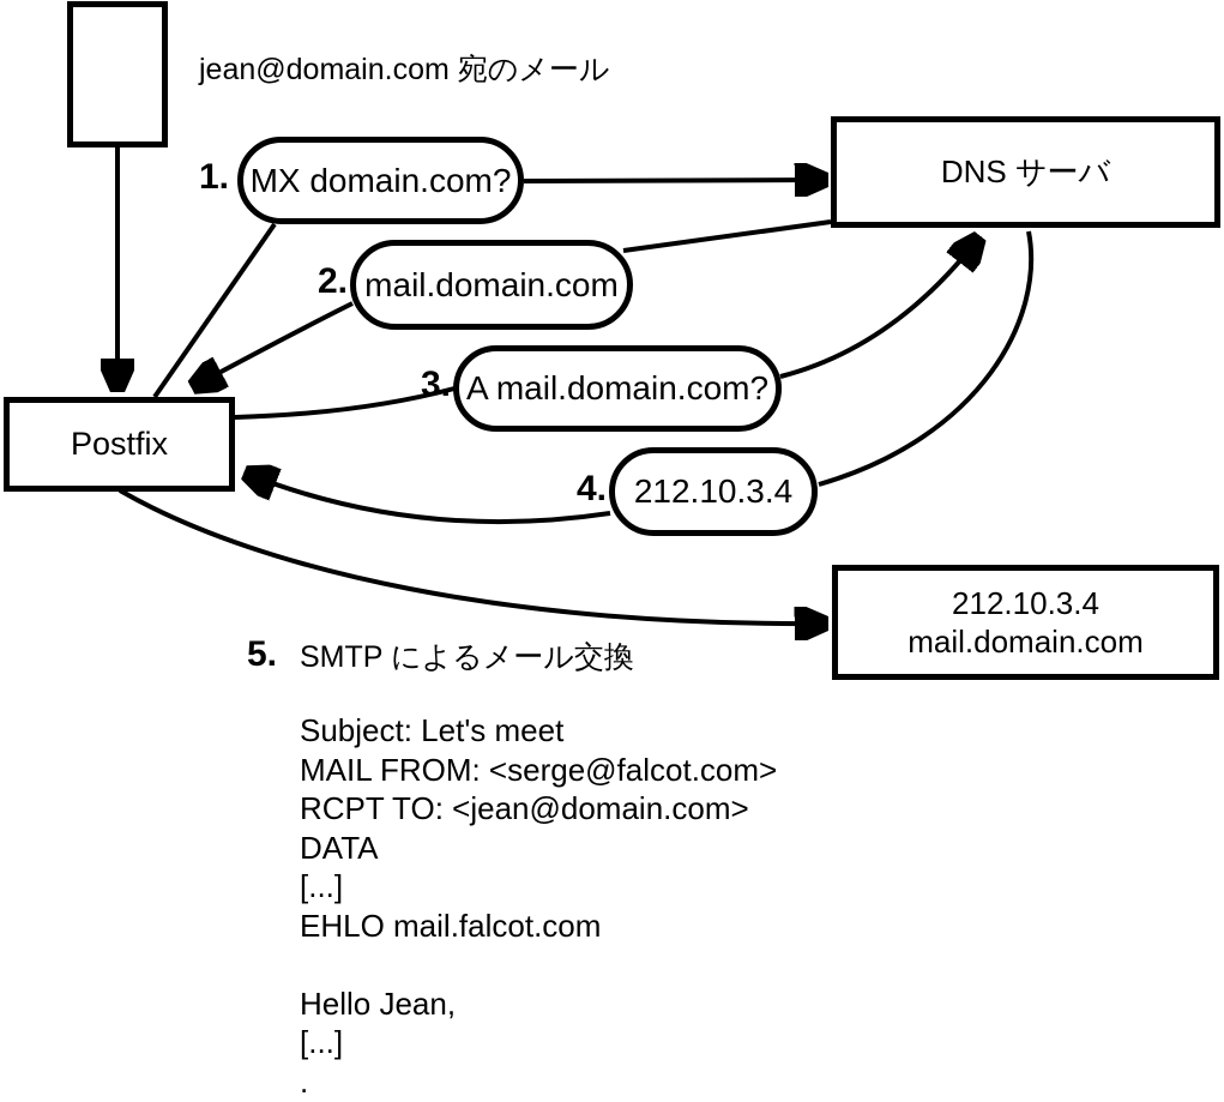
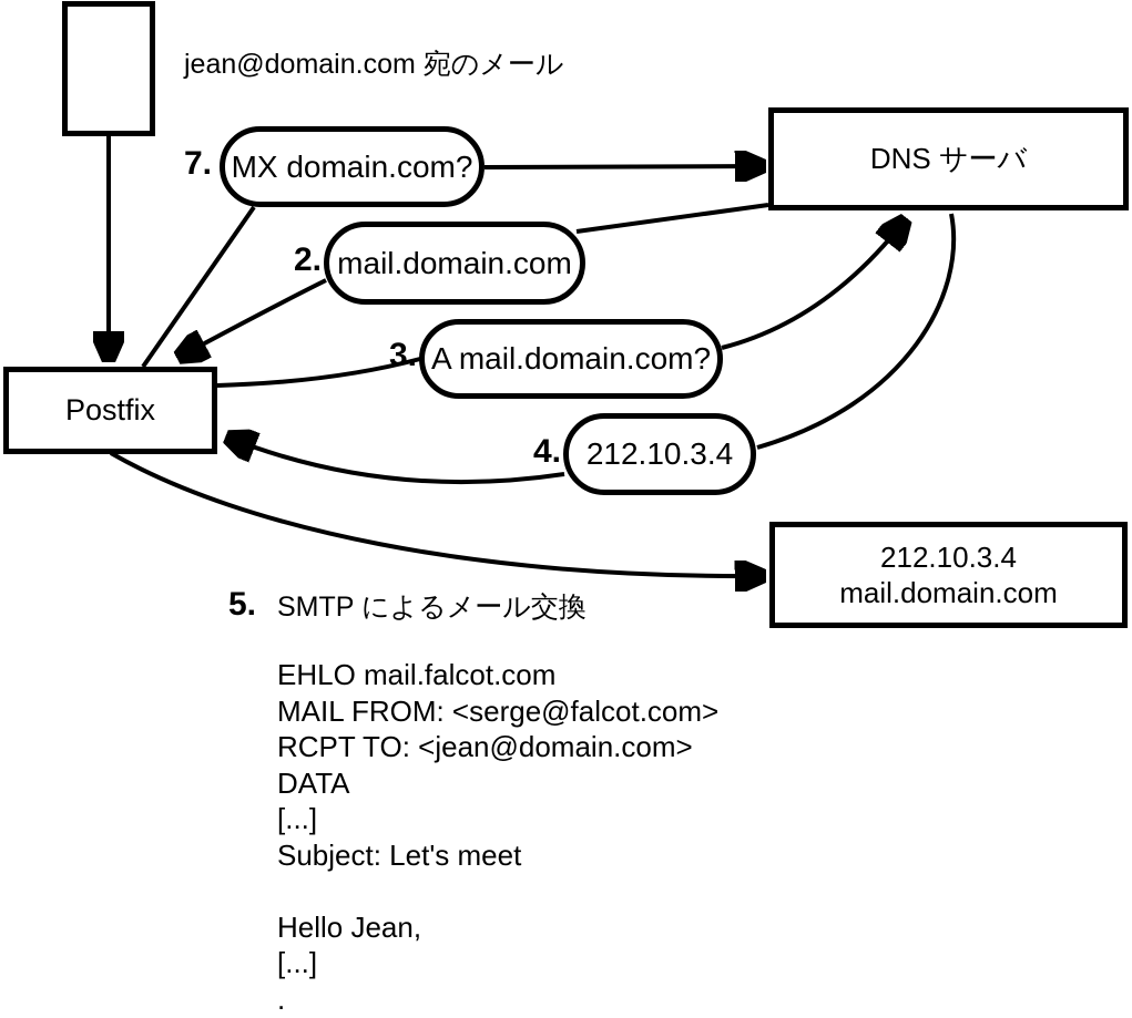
  jean@domain.com 宛のメール
  Postfix
  DNS サーバ
  212.10.3.4
  mail.domain.com
- 1.
+ 7.
  MX domain.com?
  2.
  mail.domain.com
  3.
  A mail.domain.com?
  4.
  212.10.3.4
  5.
  SMTP によるメール交換
- Subject: Let's meet
+ EHLO mail.falcot.com
  MAIL FROM: <serge@falcot.com>
  RCPT TO: <jean@domain.com>
  DATA
  [...]
- EHLO mail.falcot.com
+ Subject: Let's meet
  Hello Jean,
  [...]
  .
